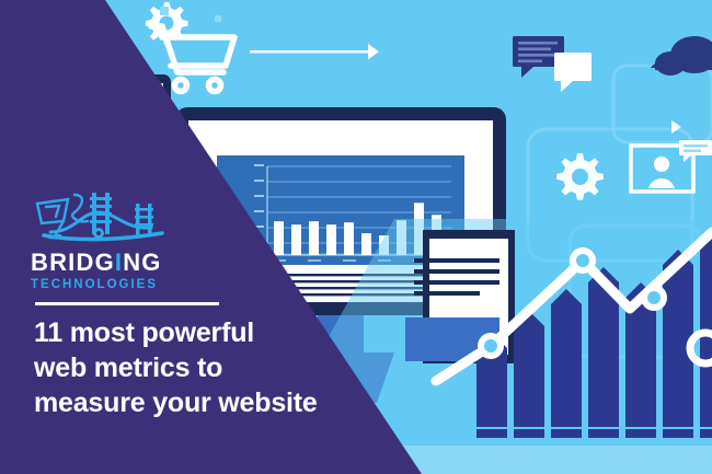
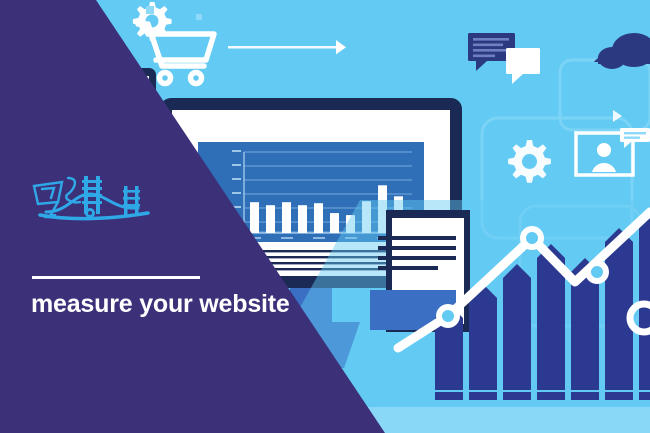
- BRIDGING
- TECHNOLOGIES
- 11 most powerful
- web metrics to
  measure your website
